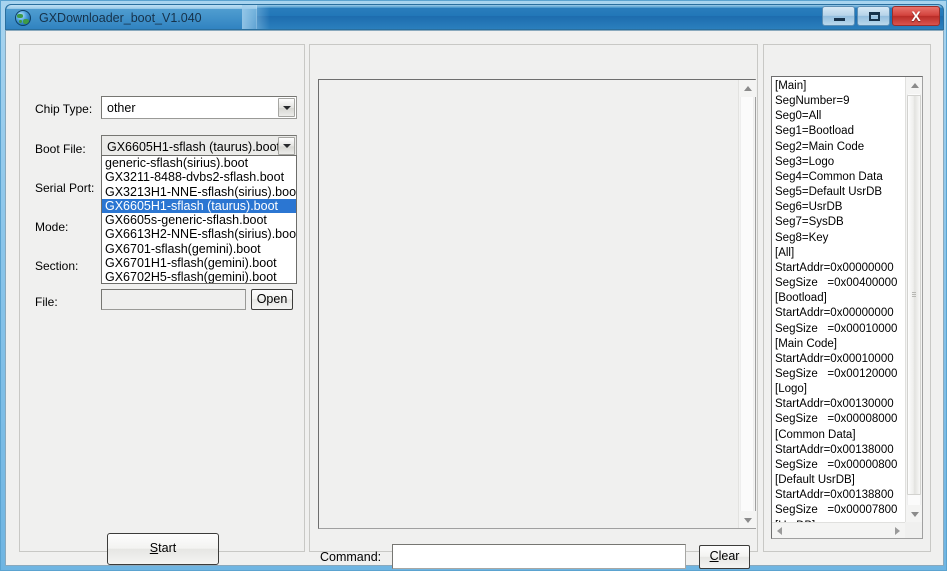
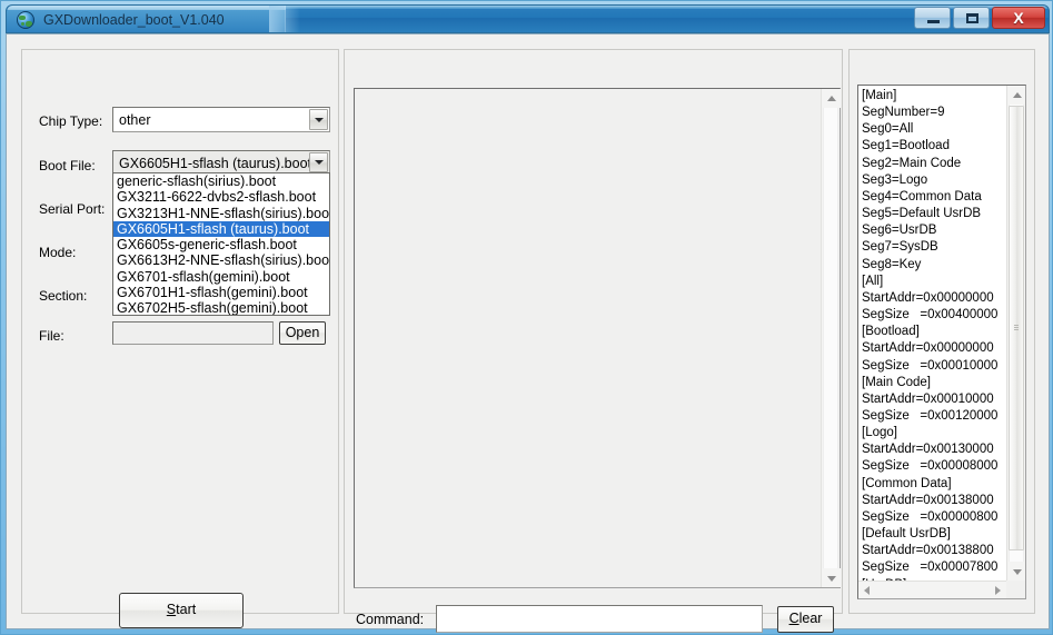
  GXDownloader_boot_V1.040
  X
  Chip Type:
  other
  Boot File:
  GX6605H1-sflash (taurus).boo
  Serial Port:
  Mode:
  Section:
  File:
  Open
  generic-sflash(sirius).boot
- GX3211-8488-dvbs2-sflash.boot
+ GX3211-6622-dvbs2-sflash.boot
  GX3213H1-NNE-sflash(sirius).boo
  GX6605H1-sflash (taurus).boot
  GX6605s-generic-sflash.boot
  GX6613H2-NNE-sflash(sirius).boo
  GX6701-sflash(gemini).boot
  GX6701H1-sflash(gemini).boot
  GX6702H5-sflash(gemini).boot
  Start
  Command:
  Clear
  [Main]
  SegNumber=9
  Seg0=All
  Seg1=Bootload
  Seg2=Main Code
  Seg3=Logo
  Seg4=Common Data
  Seg5=Default UsrDB
  Seg6=UsrDB
  Seg7=SysDB
  Seg8=Key
  [All]
  StartAddr=0x00000000
  SegSize =0x00400000
  [Bootload]
  StartAddr=0x00000000
  SegSize =0x00010000
  [Main Code]
  StartAddr=0x00010000
  SegSize =0x00120000
  [Logo]
  StartAddr=0x00130000
  SegSize =0x00008000
  [Common Data]
  StartAddr=0x00138000
  SegSize =0x00000800
  [Default UsrDB]
  StartAddr=0x00138800
  SegSize =0x00007800
